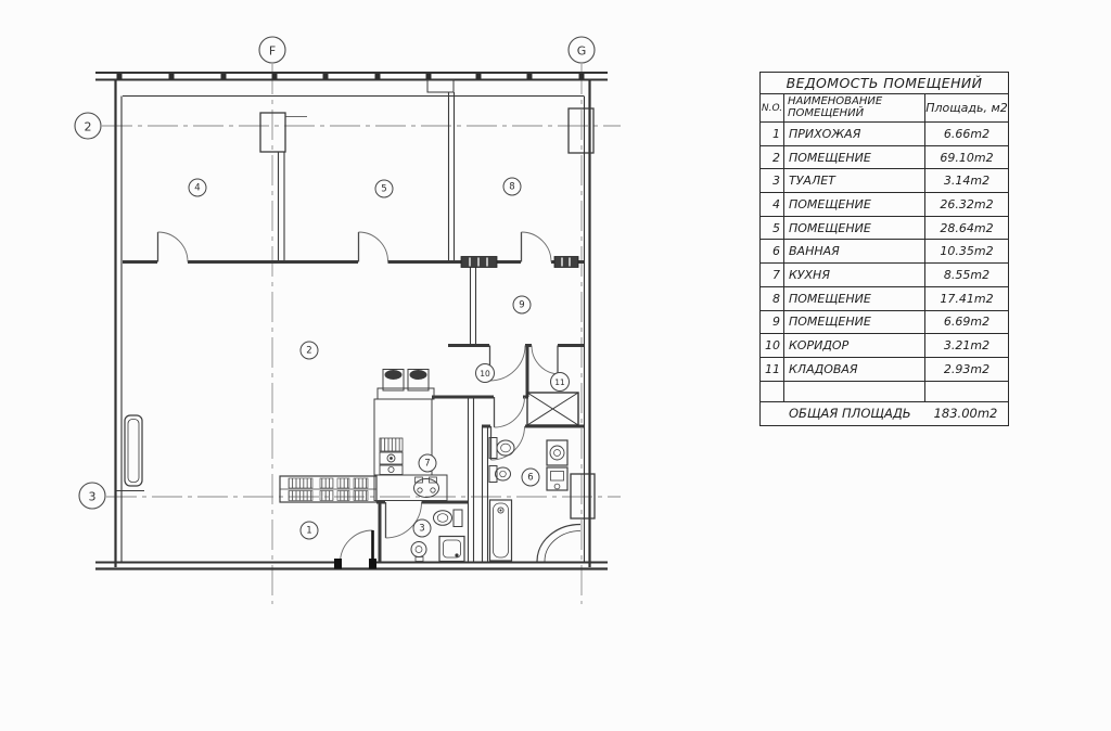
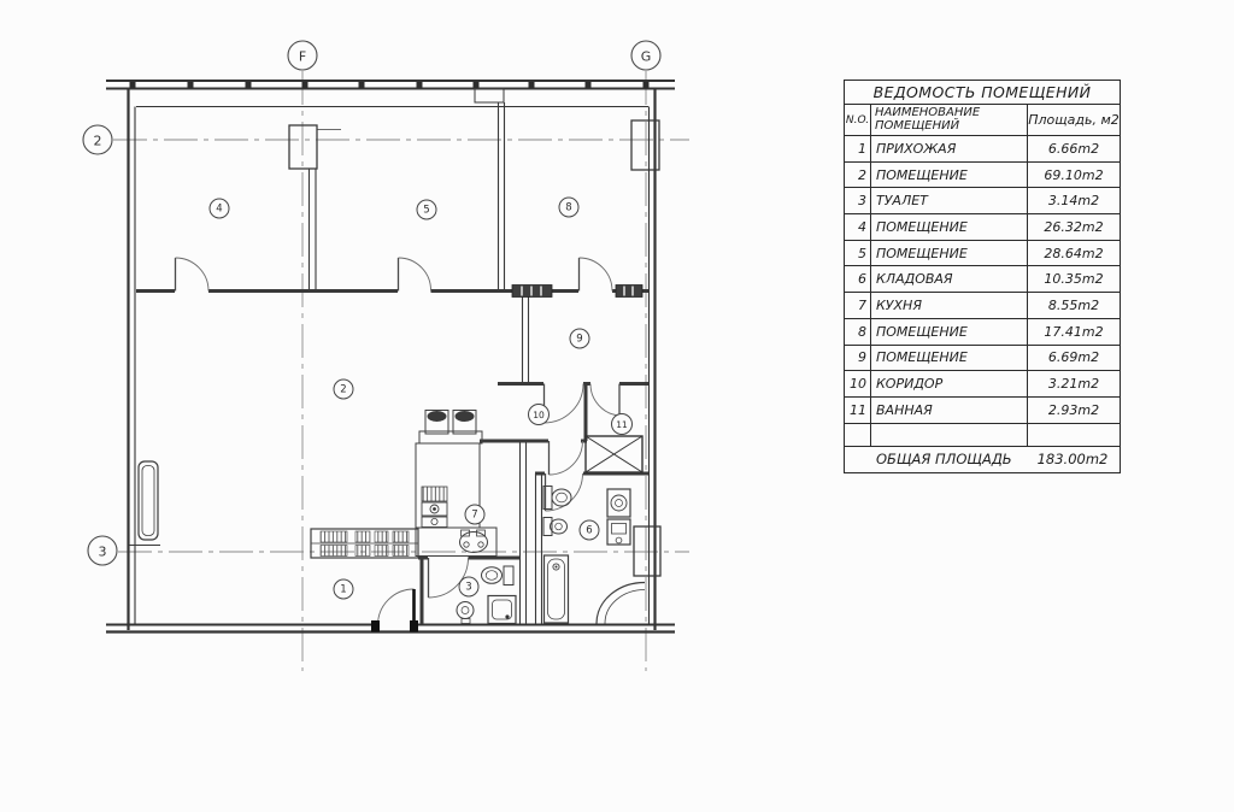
  F
  G
  2
  3
  1
  2
  3
  4
  5
  6
  7
  8
  9
  10
  11
  ВЕДОМОСТЬ ПОМЕЩЕНИЙ
  N.O.
  НАИМЕНОВАНИЕ
  ПОМЕЩЕНИЙ
  Площадь, м2
  1
  ПРИХОЖАЯ
  6.66m2
  2
  ПОМЕЩЕНИЕ
  69.10m2
  3
  ТУАЛЕТ
  3.14m2
  4
  ПОМЕЩЕНИЕ
  26.32m2
  5
  ПОМЕЩЕНИЕ
  28.64m2
  6
- ВАННАЯ
+ КЛАДОВАЯ
  10.35m2
  7
  КУХНЯ
  8.55m2
  8
  ПОМЕЩЕНИЕ
  17.41m2
  9
  ПОМЕЩЕНИЕ
  6.69m2
  10
  КОРИДОР
  3.21m2
  11
- КЛАДОВАЯ
+ ВАННАЯ
  2.93m2
  ОБЩАЯ ПЛОЩАДЬ
  183.00m2
